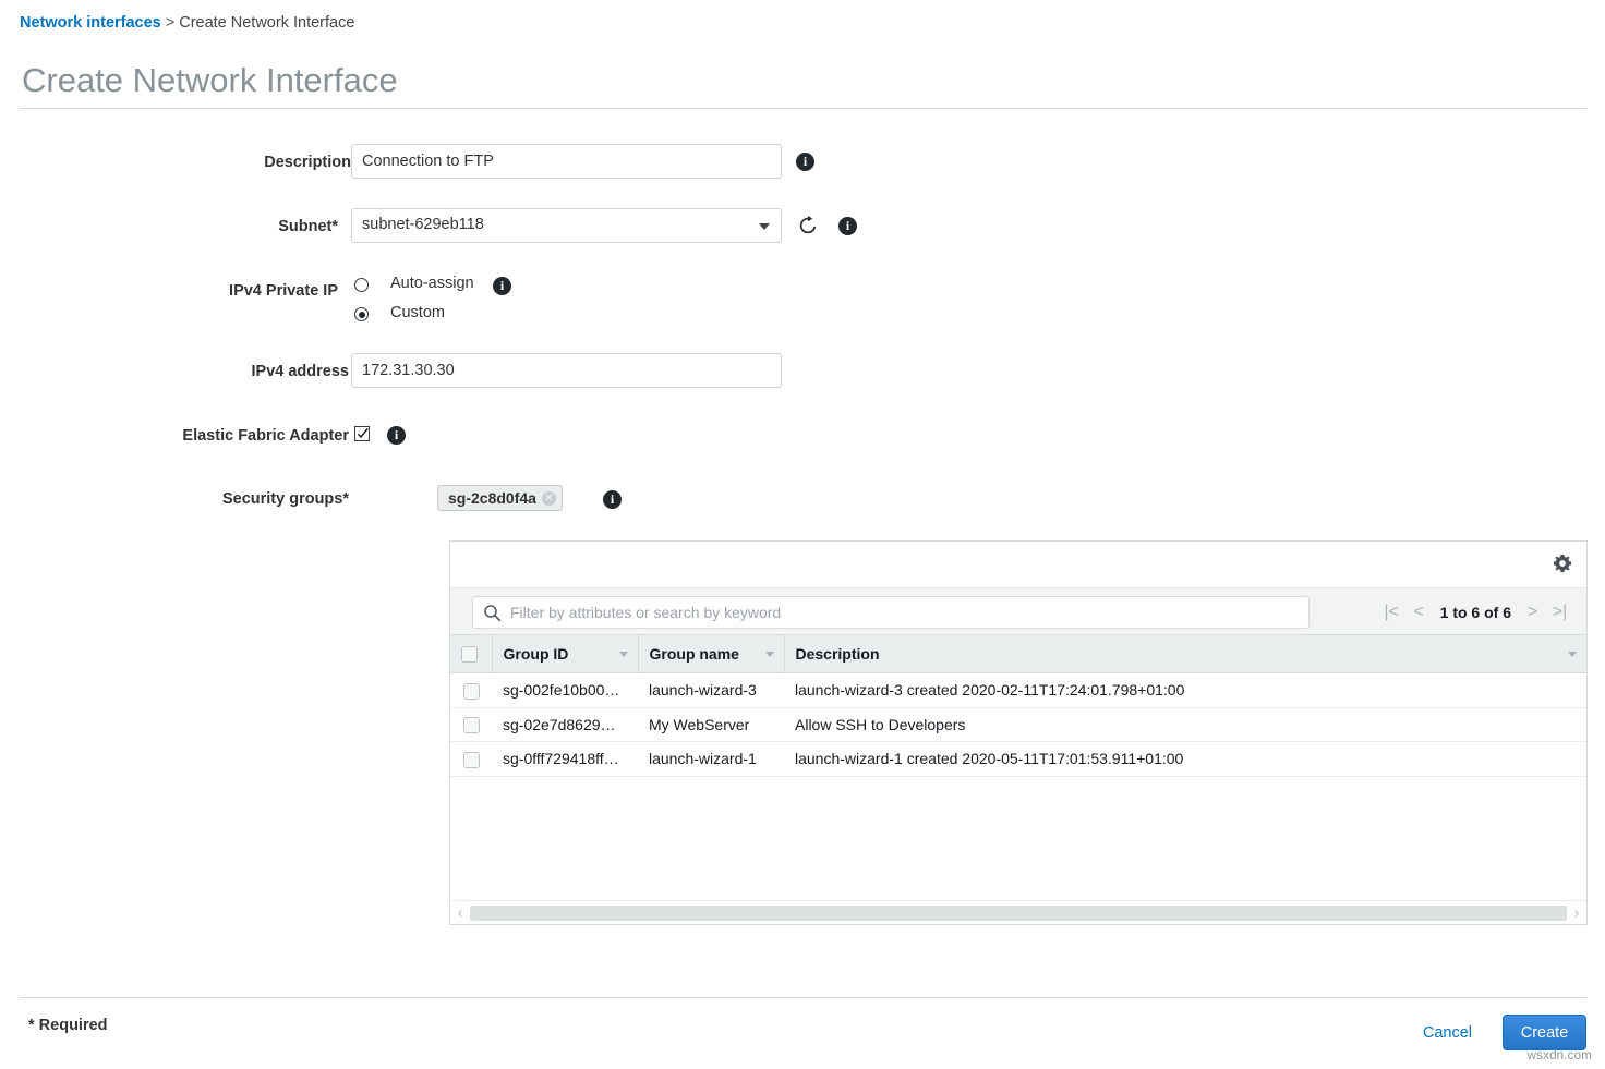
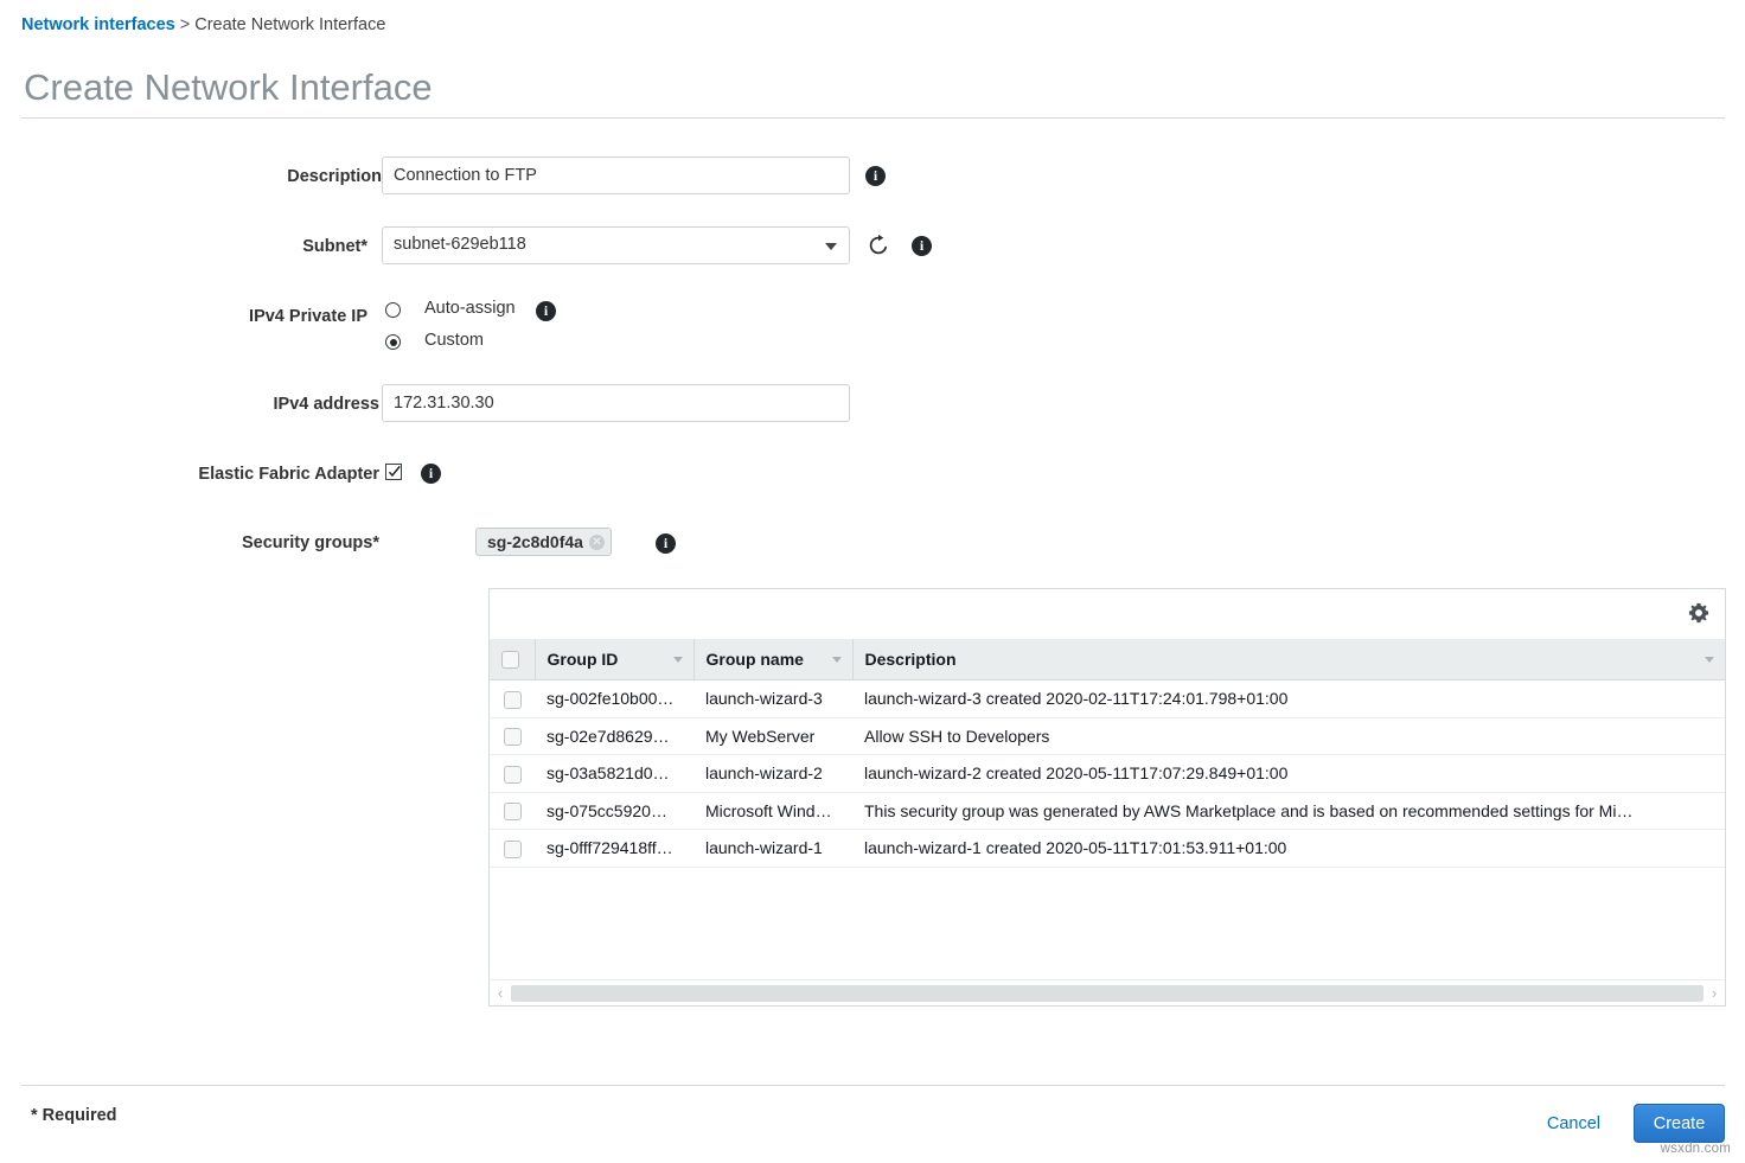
  Network interfaces > Create Network Interface
  Create Network Interface
  Description
  Connection to FTP
  i
  Subnet*
  subnet-629eb118
  i
  IPv4 Private IP
  Auto-assign
  i
  Custom
  IPv4 address
  172.31.30.30
  Elastic Fabric Adapter
  i
  Security groups*
  sg-2c8d0f4a
  ✕
  i
- Filter by attributes or search by keyword
- |<
- <
- 1 to 6 of 6
- >
- >|
  	Group ID	Group name	Description
  	sg-002fe10b00…	launch-wizard-3	launch-wizard-3 created 2020-02-11T17:24:01.798+01:00
  	sg-02e7d8629…	My WebServer	Allow SSH to Developers
+ 	sg-03a5821d0…	launch-wizard-2	launch-wizard-2 created 2020-05-11T17:07:29.849+01:00
+ 	sg-075cc5920…	Microsoft Wind…	This security group was generated by AWS Marketplace and is based on recommended settings for Mi…
  	sg-0fff729418ff…	launch-wizard-1	launch-wizard-1 created 2020-05-11T17:01:53.911+01:00
  ‹
  ›
  * Required
  Cancel
  Create
  wsxdn.com
